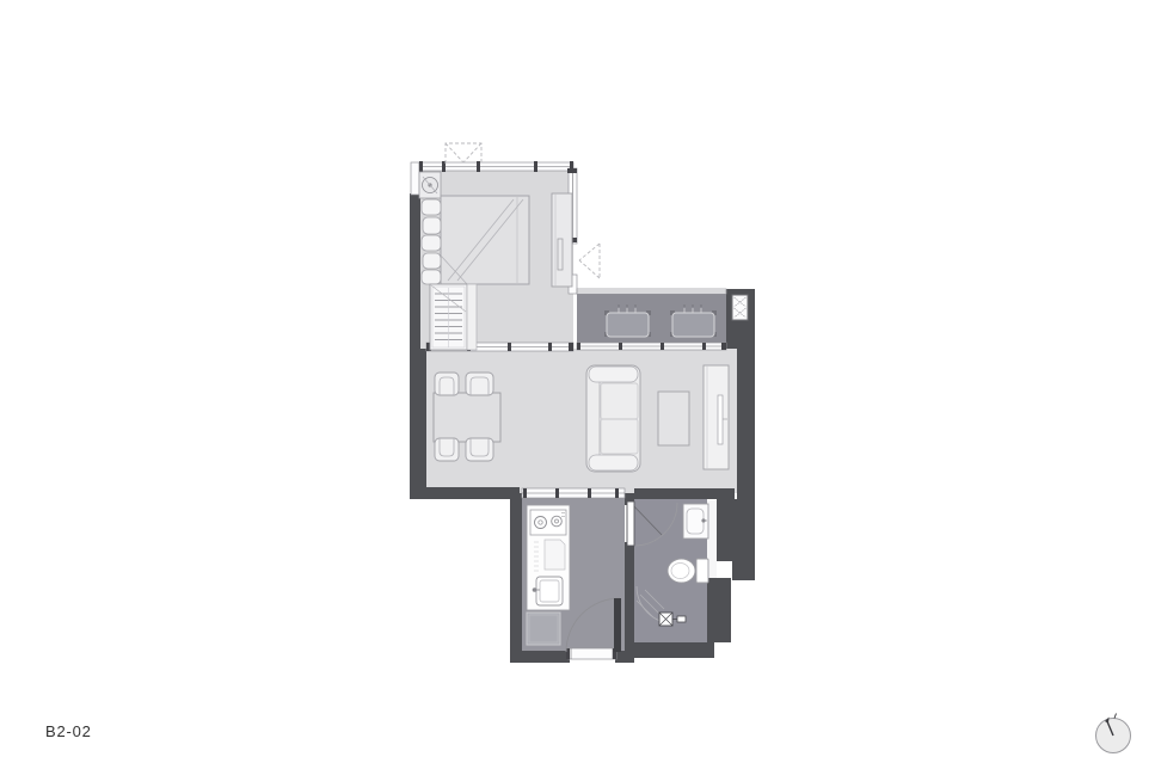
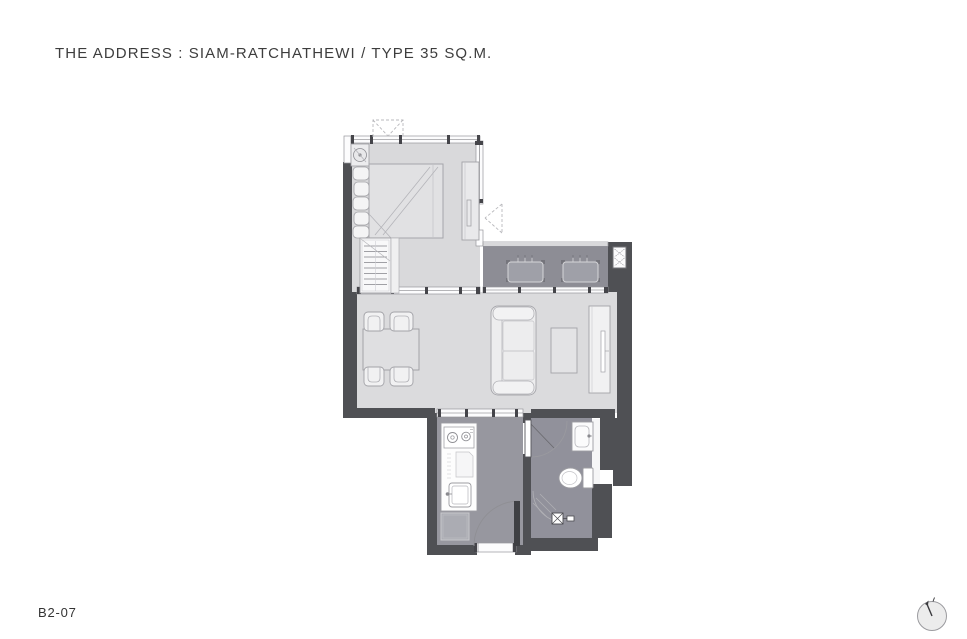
+ THE ADDRESS : SIAM-RATCHATHEWI / TYPE 35 SQ.M.
- B2-02
+ B2-07
